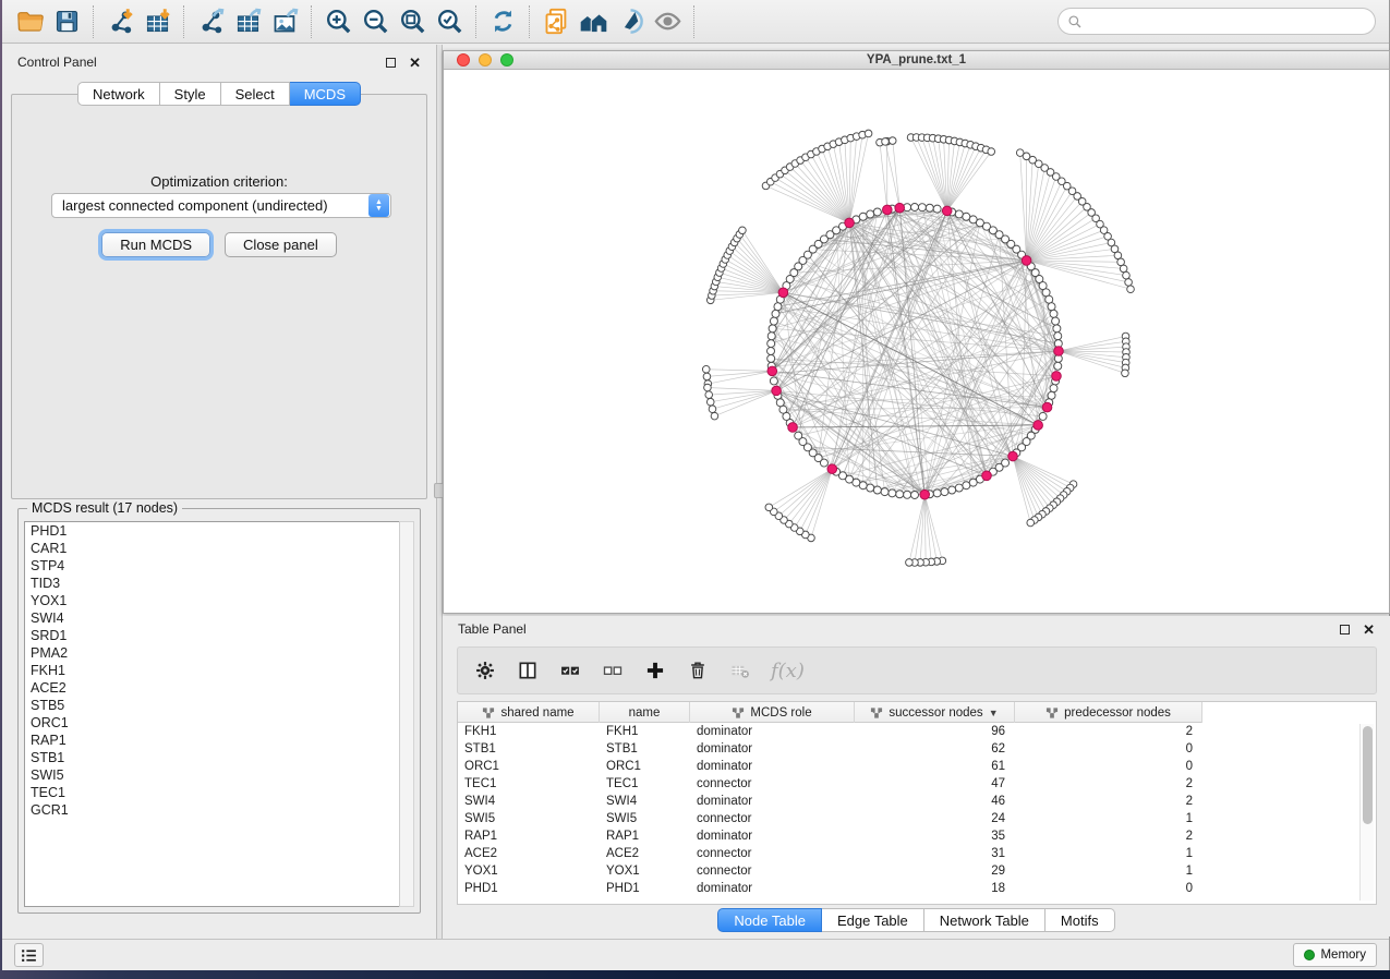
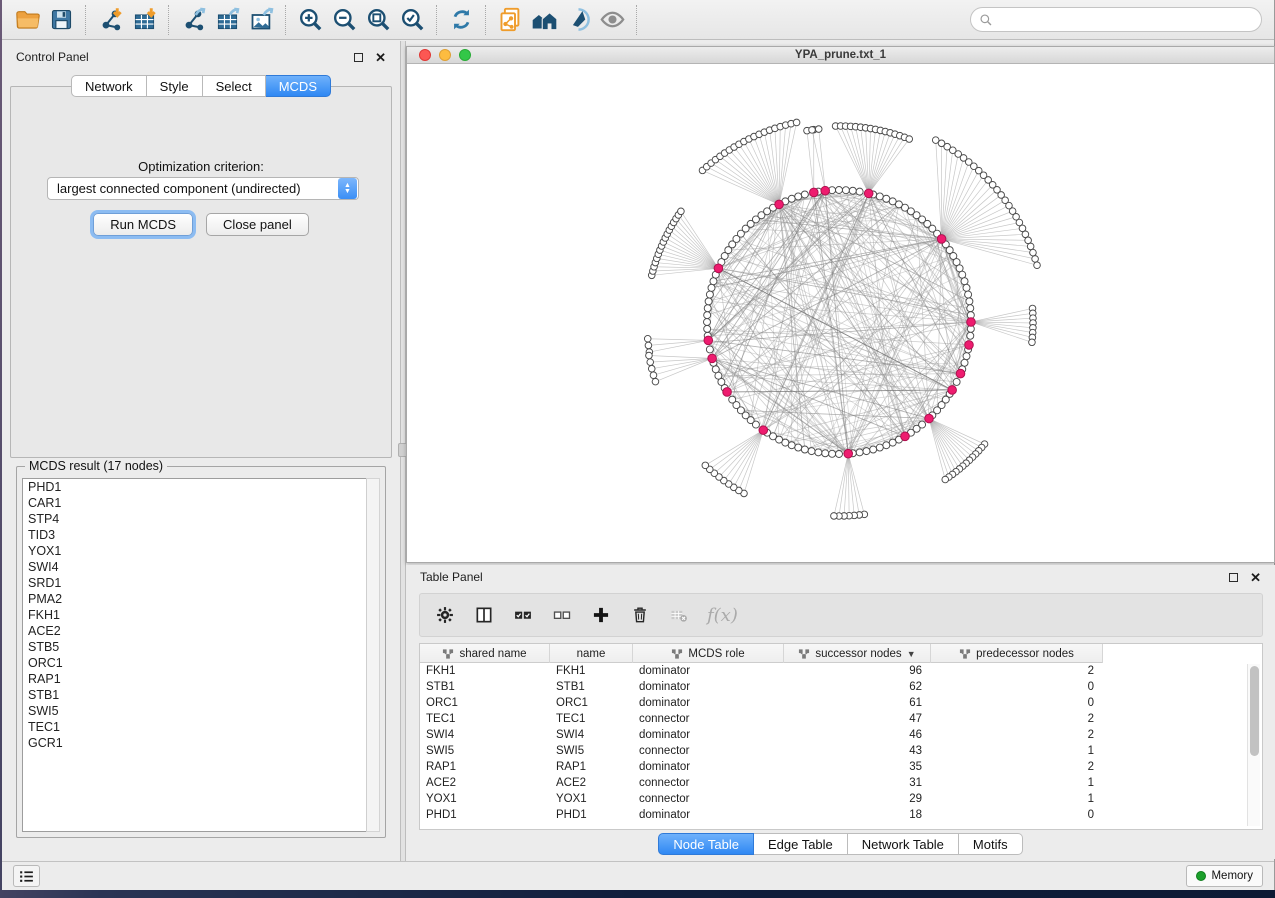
  Control Panel
  ✕
  Network
  Style
  Select
  MCDS
  Optimization criterion:
  largest connected component (undirected)
  Run MCDS
  Close panel
  MCDS result (17 nodes)
  PHD1
  CAR1
  STP4
  TID3
  YOX1
  SWI4
  SRD1
  PMA2
  FKH1
  ACE2
  STB5
  ORC1
  RAP1
  STB1
  SWI5
  TEC1
  GCR1
  YPA_prune.txt_1
  Table Panel
  ✕
  f(x)
  shared name
  name
  MCDS role
  successor nodes
  ▼
  predecessor nodes
  FKH1
  FKH1
  dominator
  96
  2
  STB1
  STB1
  dominator
  62
  0
  ORC1
  ORC1
  dominator
  61
  0
  TEC1
  TEC1
  connector
  47
  2
  SWI4
  SWI4
  dominator
  46
  2
  SWI5
  SWI5
  connector
- 24
+ 43
  1
  RAP1
  RAP1
  dominator
  35
  2
  ACE2
  ACE2
  connector
  31
  1
  YOX1
  YOX1
  connector
  29
  1
  PHD1
  PHD1
  dominator
  18
  0
  Node Table
  Edge Table
  Network Table
  Motifs
  Memory
